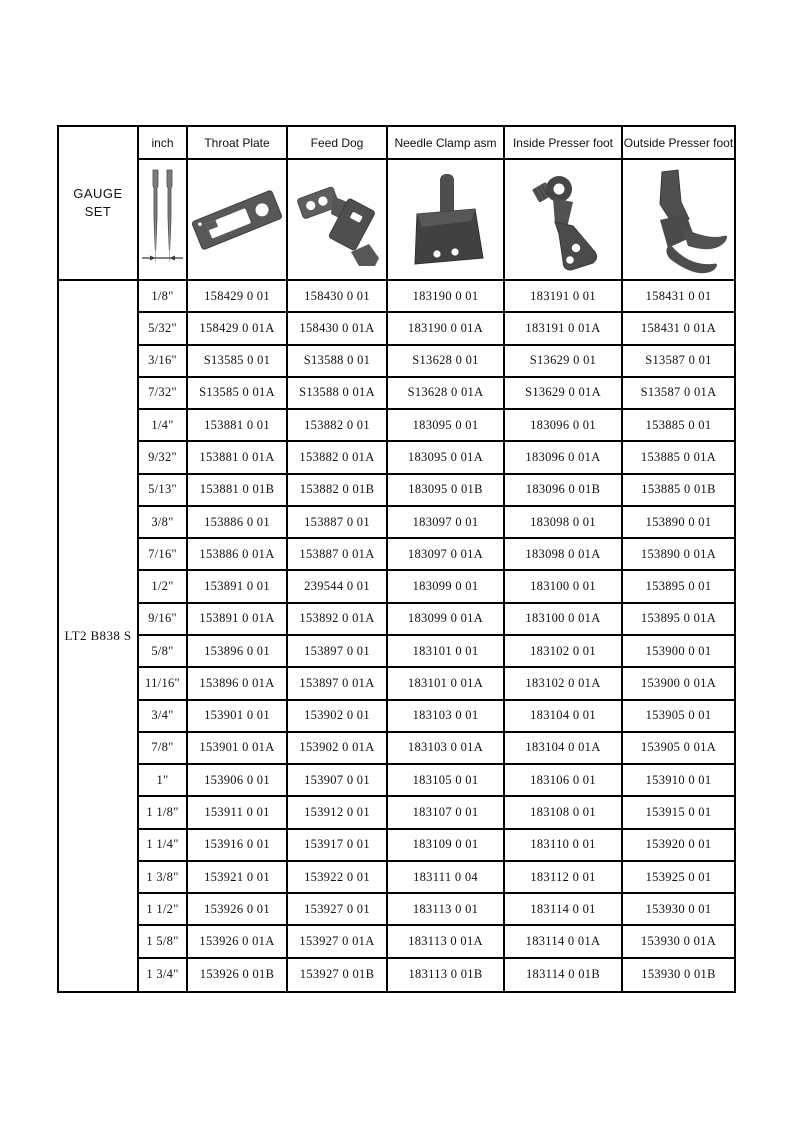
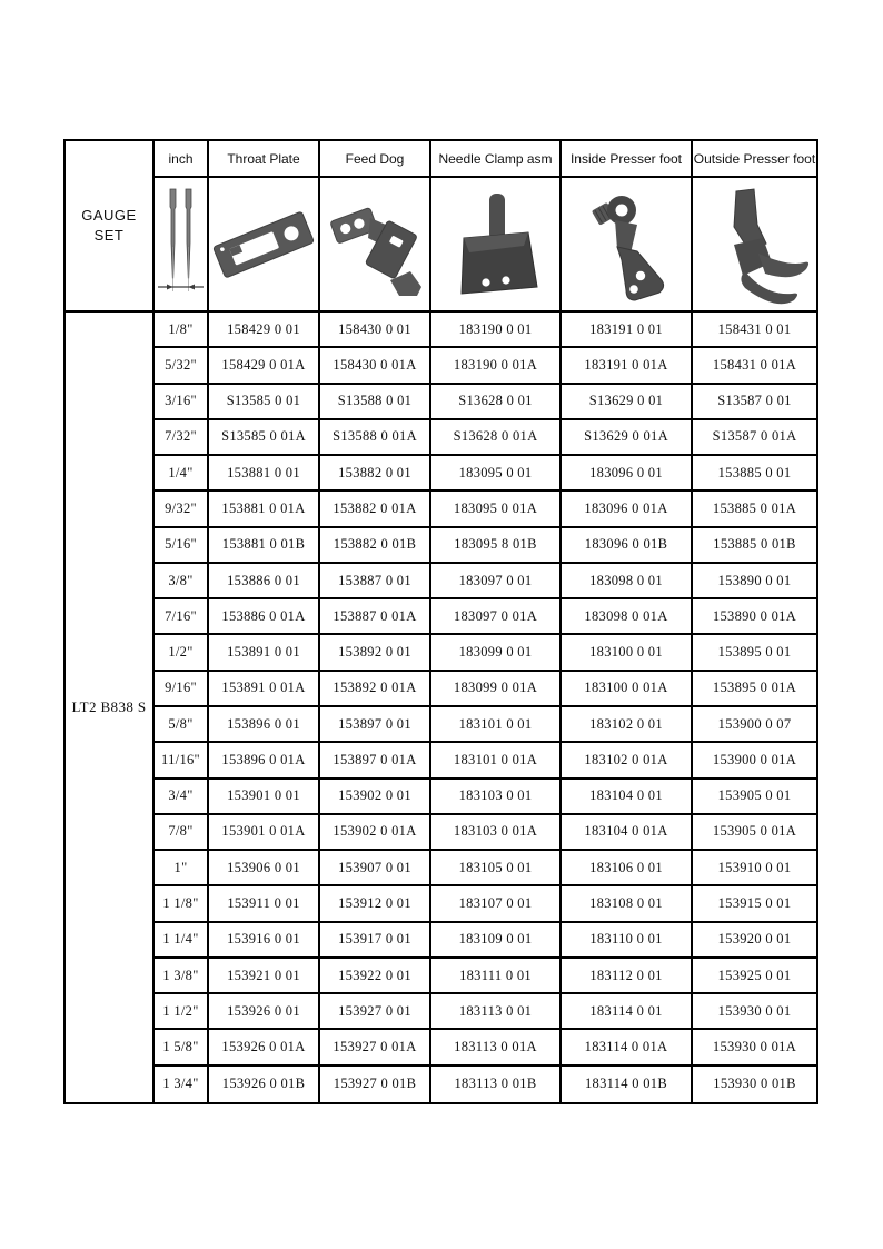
  GAUGE
  SET
  LT2 B838 S
  inch
  Throat Plate
  Feed Dog
  Needle Clamp asm
  Inside Presser foot
  Outside Presser foot
  1/8"
  158429 0 01
  158430 0 01
  183190 0 01
  183191 0 01
  158431 0 01
  5/32"
  158429 0 01A
  158430 0 01A
  183190 0 01A
  183191 0 01A
  158431 0 01A
  3/16"
  S13585 0 01
  S13588 0 01
  S13628 0 01
  S13629 0 01
  S13587 0 01
  7/32"
  S13585 0 01A
  S13588 0 01A
  S13628 0 01A
  S13629 0 01A
  S13587 0 01A
  1/4"
  153881 0 01
  153882 0 01
  183095 0 01
  183096 0 01
  153885 0 01
  9/32"
  153881 0 01A
  153882 0 01A
  183095 0 01A
  183096 0 01A
  153885 0 01A
- 5/13"
+ 5/16"
  153881 0 01B
  153882 0 01B
- 183095 0 01B
+ 183095 8 01B
  183096 0 01B
  153885 0 01B
  3/8"
  153886 0 01
  153887 0 01
  183097 0 01
  183098 0 01
  153890 0 01
  7/16"
  153886 0 01A
  153887 0 01A
  183097 0 01A
  183098 0 01A
  153890 0 01A
  1/2"
  153891 0 01
- 239544 0 01
+ 153892 0 01
  183099 0 01
  183100 0 01
  153895 0 01
  9/16"
  153891 0 01A
  153892 0 01A
  183099 0 01A
  183100 0 01A
  153895 0 01A
  5/8"
  153896 0 01
  153897 0 01
  183101 0 01
  183102 0 01
- 153900 0 01
+ 153900 0 07
  11/16"
  153896 0 01A
  153897 0 01A
  183101 0 01A
  183102 0 01A
  153900 0 01A
  3/4"
  153901 0 01
  153902 0 01
  183103 0 01
  183104 0 01
  153905 0 01
  7/8"
  153901 0 01A
  153902 0 01A
  183103 0 01A
  183104 0 01A
  153905 0 01A
  1"
  153906 0 01
  153907 0 01
  183105 0 01
  183106 0 01
  153910 0 01
  1 1/8"
  153911 0 01
  153912 0 01
  183107 0 01
  183108 0 01
  153915 0 01
  1 1/4"
  153916 0 01
  153917 0 01
  183109 0 01
  183110 0 01
  153920 0 01
  1 3/8"
  153921 0 01
  153922 0 01
- 183111 0 04
+ 183111 0 01
  183112 0 01
  153925 0 01
  1 1/2"
  153926 0 01
  153927 0 01
  183113 0 01
  183114 0 01
  153930 0 01
  1 5/8"
  153926 0 01A
  153927 0 01A
  183113 0 01A
  183114 0 01A
  153930 0 01A
  1 3/4"
  153926 0 01B
  153927 0 01B
  183113 0 01B
  183114 0 01B
  153930 0 01B
